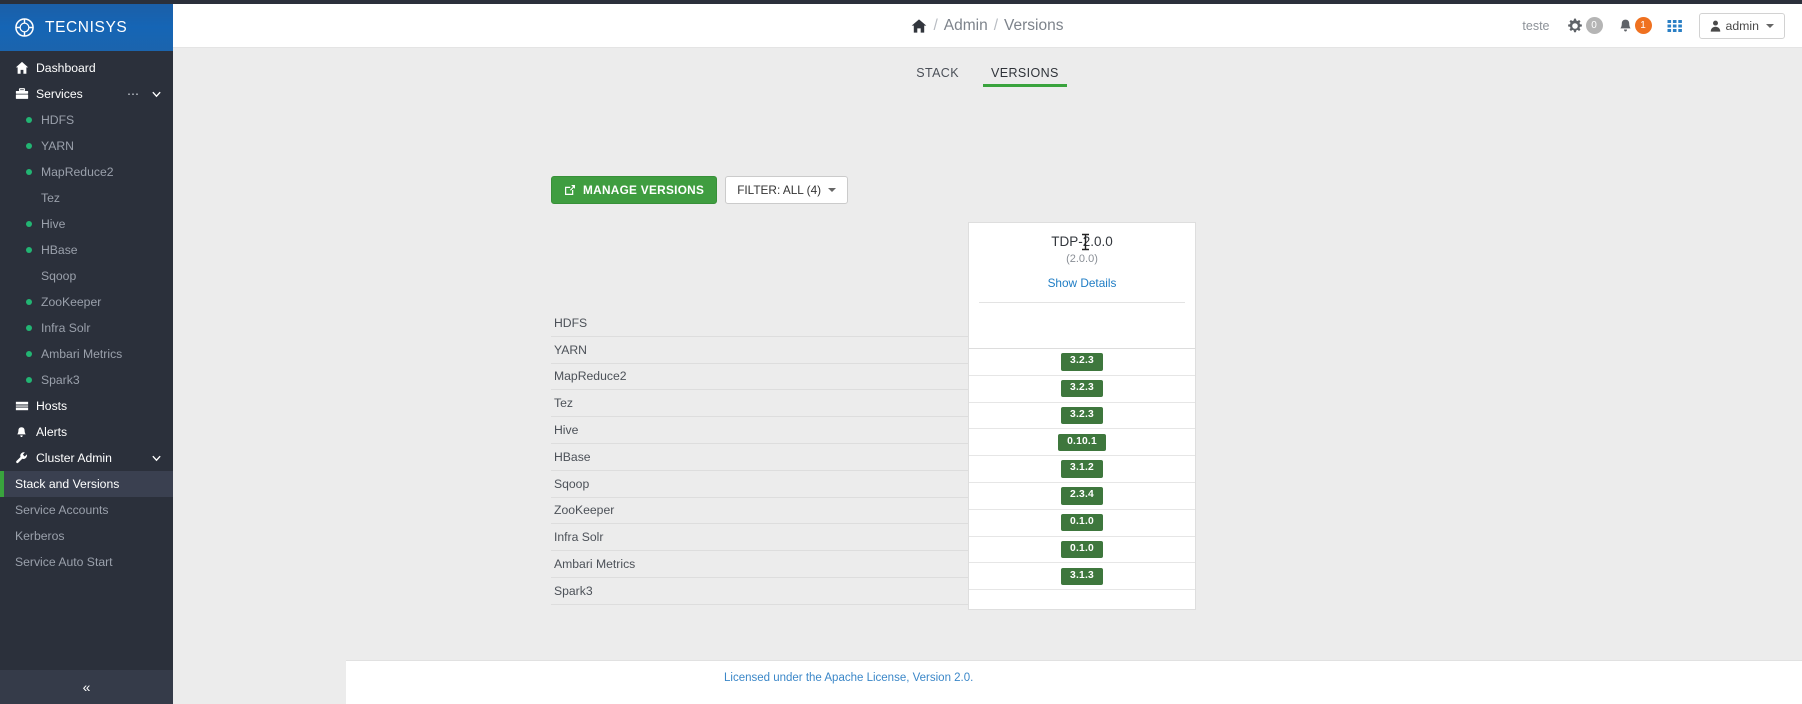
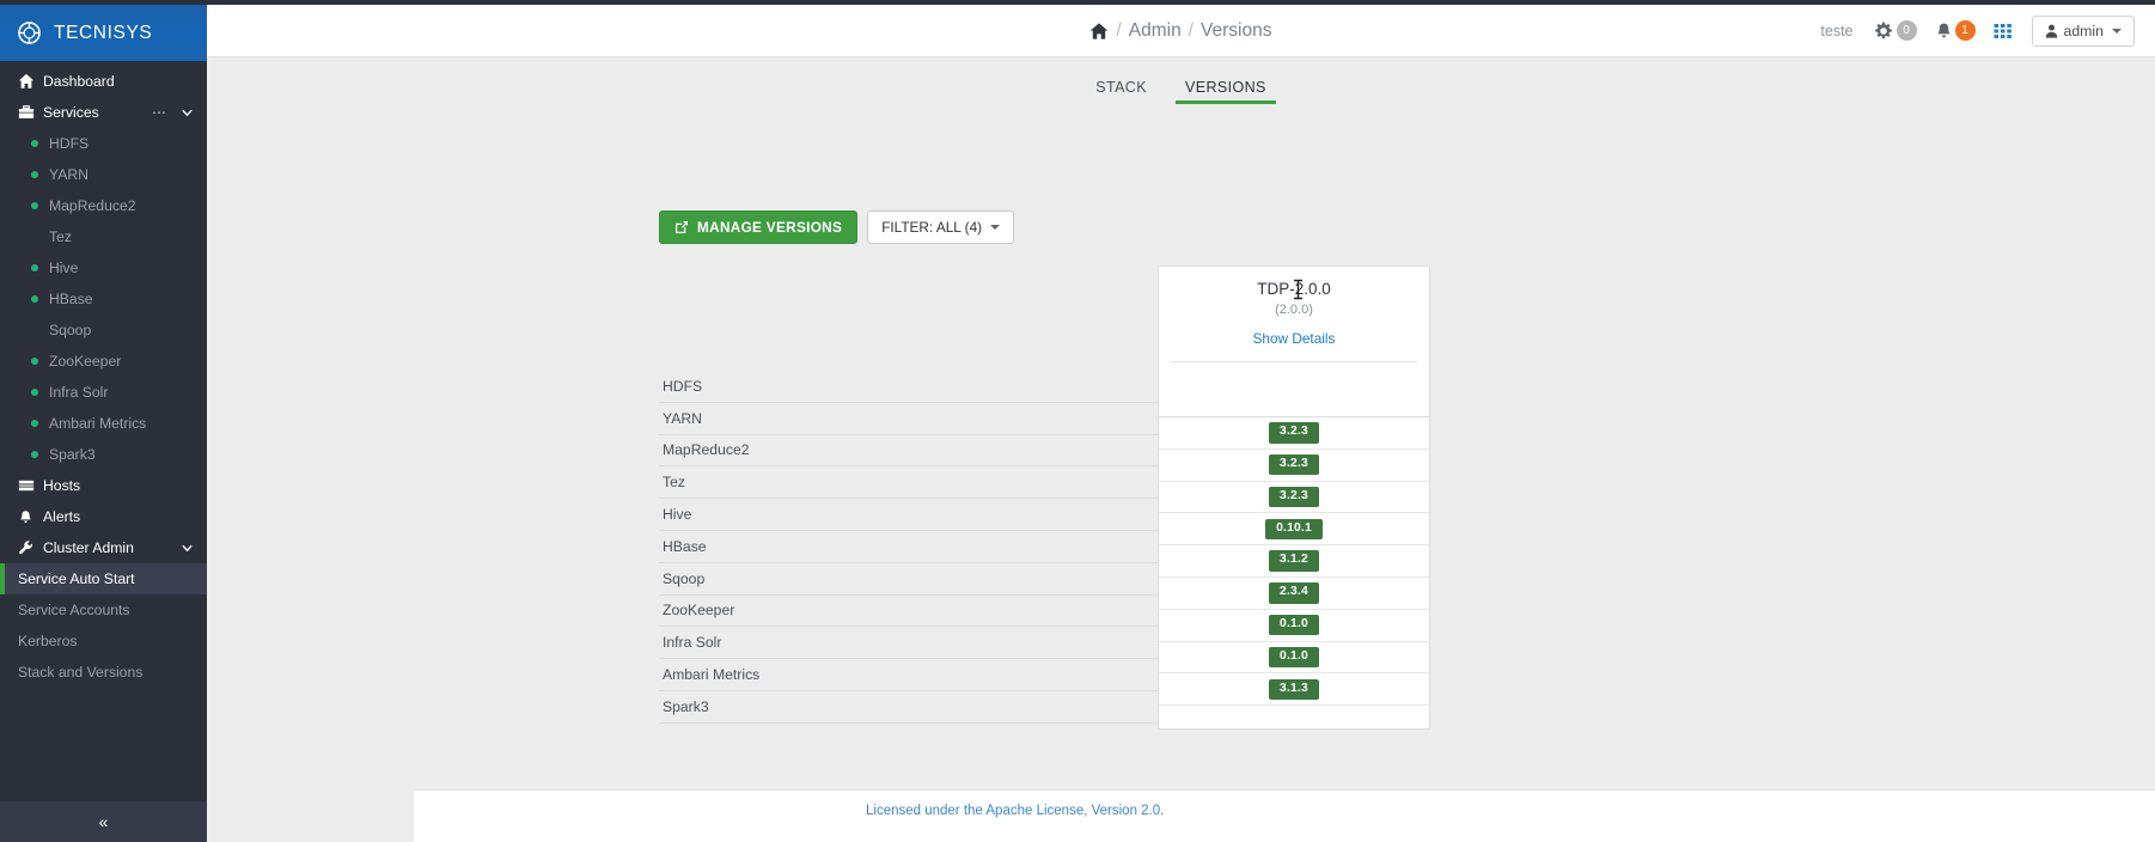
  TECNISYS
  Dashboard
  Services
  ⋯
  HDFS
  YARN
  MapReduce2
  Tez
  Hive
  HBase
  Sqoop
  ZooKeeper
  Infra Solr
  Ambari Metrics
  Spark3
  Hosts
  Alerts
  Cluster Admin
- Stack and Versions
+ Service Auto Start
  Service Accounts
  Kerberos
- Service Auto Start
+ Stack and Versions
  «
  /
  Admin
  /
  Versions
  teste
  0
  1
  admin
  STACK
  VERSIONS
  MANAGE VERSIONS
  FILTER: ALL (4)
  HDFS
  YARN
  MapReduce2
  Tez
  Hive
  HBase
  Sqoop
  ZooKeeper
  Infra Solr
  Ambari Metrics
  Spark3
  TDP-2.0.0
  (2.0.0)
  Show Details
  3.2.3
  3.2.3
  3.2.3
  0.10.1
  3.1.2
  2.3.4
  0.1.0
  0.1.0
  3.1.3
  Licensed under the Apache License, Version 2.0.
